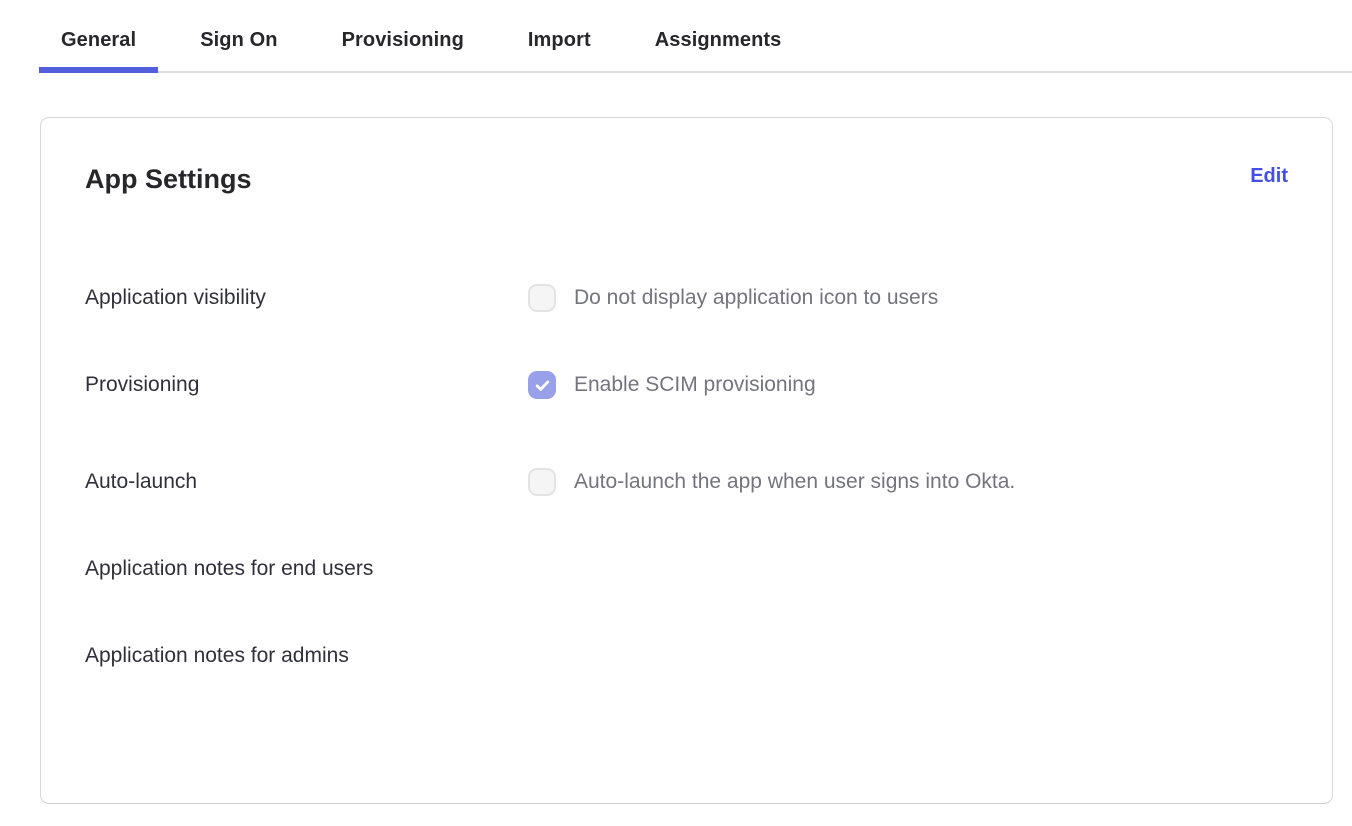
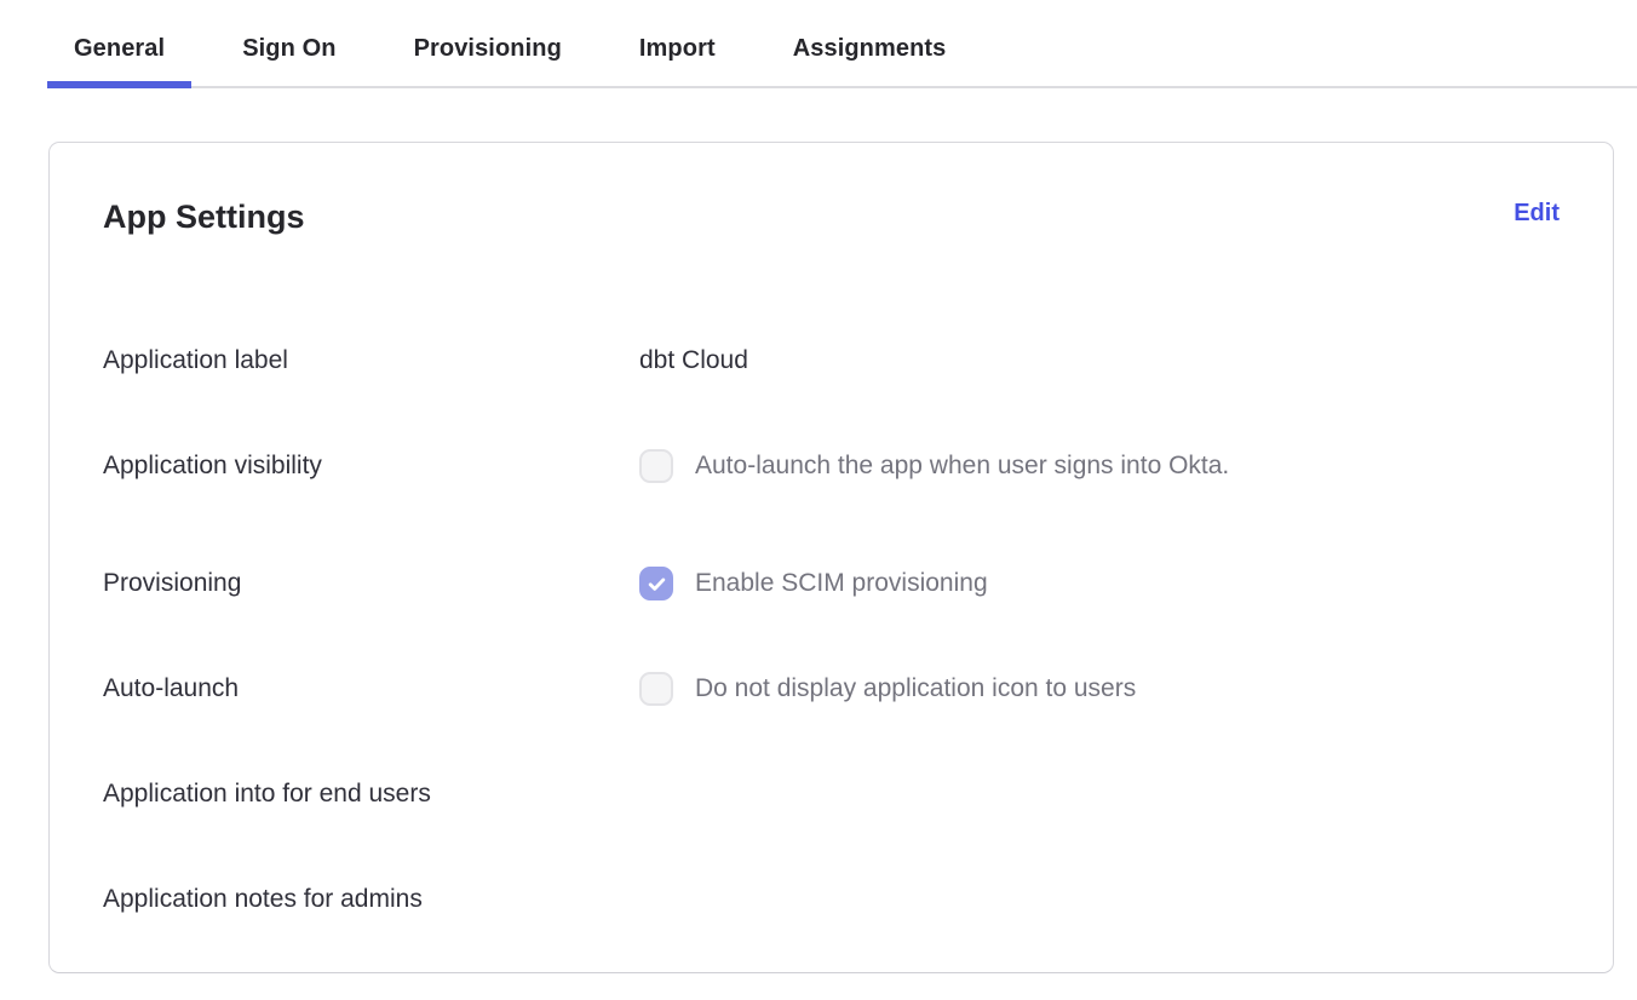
  General
  Sign On
  Provisioning
  Import
  Assignments
  App Settings
  Edit
+ Application label
+ dbt Cloud
  Application visibility
- Do not display application icon to users
+ Auto-launch the app when user signs into Okta.
  Provisioning
  Enable SCIM provisioning
  Auto-launch
- Auto-launch the app when user signs into Okta.
+ Do not display application icon to users
- Application notes for end users
+ Application into for end users
  Application notes for admins
